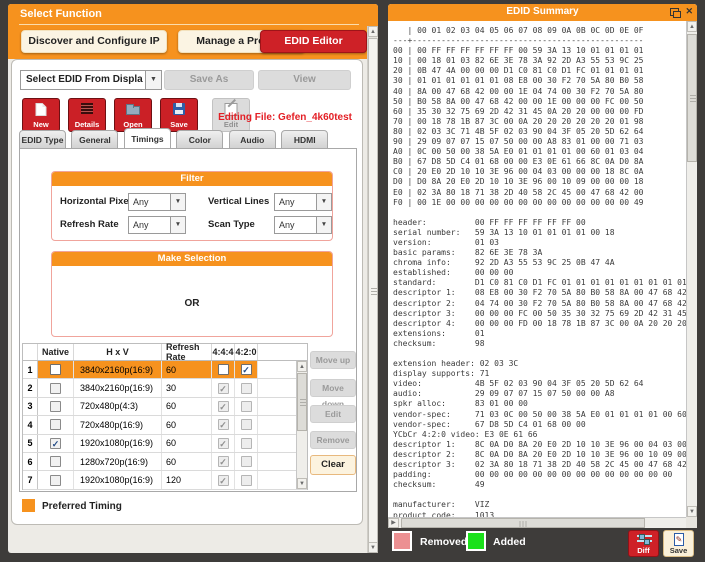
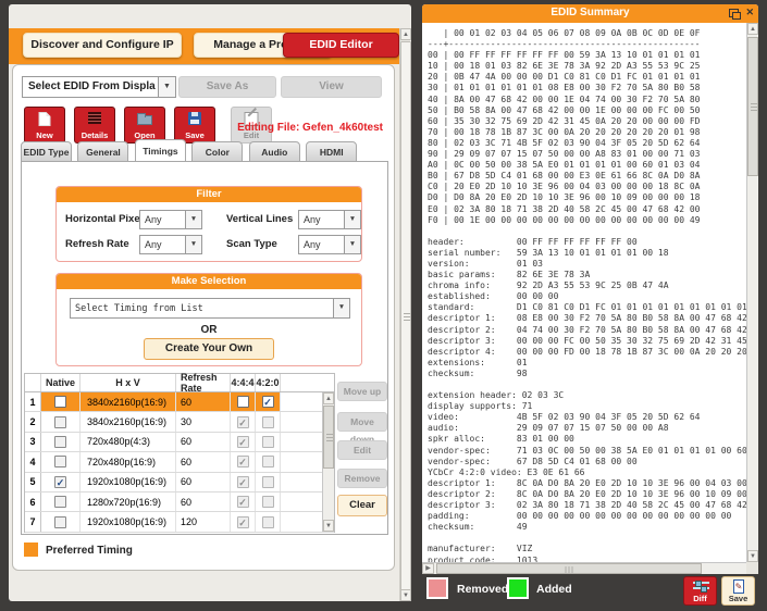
- Select Function
  Discover and Configure IP
  EDID Editor
  Select EDID From Displa
  Save As
  View
  New
  Details
  Open
  Save
  Edit
  Editing File: Gefen_4k60test
  EDID Type General Timings Color Audio HDMI
  Filter
  Horizontal Pixe
  Any
  Vertical Lines
  Any
  Refresh Rate
  Any
  Scan Type
  Any
  Make Selection
+ Select Timing from List
  OR
+ Create Your Own
  Native
  H x V
  Refresh Rate
  4:4:4
  4:2:0
  1
  3840x2160p(16:9)
  60
  2
  3840x2160p(16:9)
  30
  3
  720x480p(4:3)
  60
  4
  720x480p(16:9)
  60
  5
  1920x1080p(16:9)
  60
  6
  1280x720p(16:9)
  60
  7
  1920x1080p(16:9)
  120
  Move up
  Move down
  Edit
  Remove
  Clear
  Preferred Timing
  EDID Summary
  ✕
  | 00 01 02 03 04 05 06 07 08 09 0A 0B 0C 0D 0E 0F
  ---+------------------------------------------------
  00 | 00 FF FF FF FF FF FF 00 59 3A 13 10 01 01 01 01
  10 | 00 18 01 03 82 6E 3E 78 3A 92 2D A3 55 53 9C 25
  20 | 0B 47 4A 00 00 00 D1 C0 81 C0 D1 FC 01 01 01 01
  30 | 01 01 01 01 01 01 08 E8 00 30 F2 70 5A 80 B0 58
  40 | 8A 00 47 68 42 00 00 1E 04 74 00 30 F2 70 5A 80
  50 | B0 58 8A 00 47 68 42 00 00 1E 00 00 00 FC 00 50
  60 | 35 30 32 75 69 2D 42 31 45 0A 20 20 00 00 00 FD
  70 | 00 18 78 1B 87 3C 00 0A 20 20 20 20 20 20 01 98
  80 | 02 03 3C 71 4B 5F 02 03 90 04 3F 05 20 5D 62 64
  90 | 29 09 07 07 15 07 50 00 00 A8 83 01 00 00 71 03
  A0 | 0C 00 50 00 38 5A E0 01 01 01 01 00 60 01 03 04
  B0 | 67 D8 5D C4 01 68 00 00 E3 0E 61 66 8C 0A D0 8A
  C0 | 20 E0 2D 10 10 3E 96 00 04 03 00 00 00 18 8C 0A
  D0 | D0 8A 20 E0 2D 10 10 3E 96 00 10 09 00 00 00 18
  E0 | 02 3A 80 18 71 38 2D 40 58 2C 45 00 47 68 42 00
  F0 | 00 1E 00 00 00 00 00 00 00 00 00 00 00 00 00 49
  header: 00 FF FF FF FF FF FF 00
  serial number: 59 3A 13 10 01 01 01 01 00 18
  version: 01 03
  basic params: 82 6E 3E 78 3A
  chroma info: 92 2D A3 55 53 9C 25 0B 47 4A
  established: 00 00 00
  standard: D1 C0 81 C0 D1 FC 01 01 01 01 01 01 01 01 01
  descriptor 1: 08 E8 00 30 F2 70 5A 80 B0 58 8A 00 47 68 42
  descriptor 2: 04 74 00 30 F2 70 5A 80 B0 58 8A 00 47 68 42
  descriptor 3: 00 00 00 FC 00 50 35 30 32 75 69 2D 42 31 45
  descriptor 4: 00 00 00 FD 00 18 78 1B 87 3C 00 0A 20 20 20
  extensions: 01
  checksum: 98
  extension header: 02 03 3C
  display supports: 71
  video: 4B 5F 02 03 90 04 3F 05 20 5D 62 64
  audio: 29 09 07 07 15 07 50 00 00 A8
  spkr alloc: 83 01 00 00
  vendor-spec: 71 03 0C 00 50 00 38 5A E0 01 01 01 01 00 60
  vendor-spec: 67 D8 5D C4 01 68 00 00
  YCbCr 4:2:0 video: E3 0E 61 66
  descriptor 1: 8C 0A D0 8A 20 E0 2D 10 10 3E 96 00 04 03 00
  descriptor 2: 8C 0A D0 8A 20 E0 2D 10 10 3E 96 00 10 09 00
  descriptor 3: 02 3A 80 18 71 38 2D 40 58 2C 45 00 47 68 42
  padding: 00 00 00 00 00 00 00 00 00 00 00 00 00 00
  checksum: 49
  manufacturer: VIZ
  product code: 1013
  Removed
  Added
  Diff
  ✎
  Save
